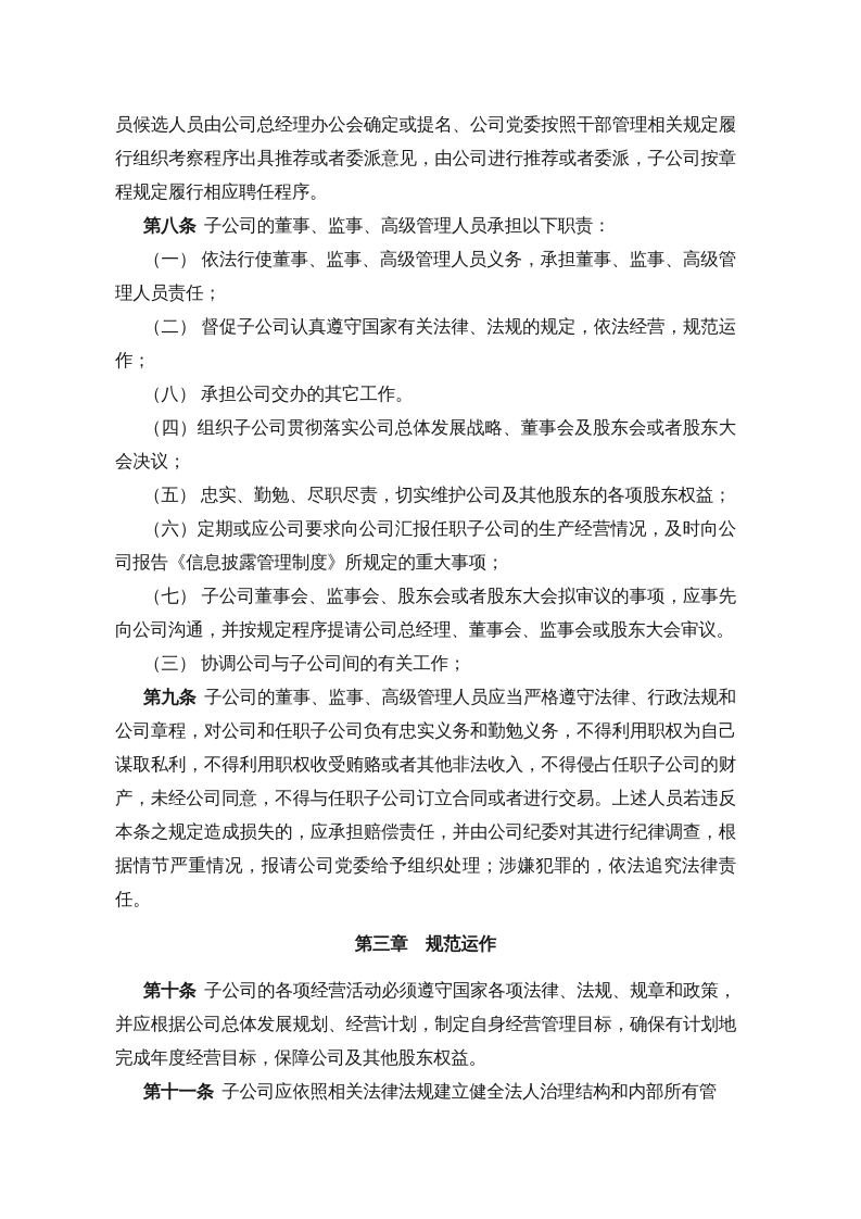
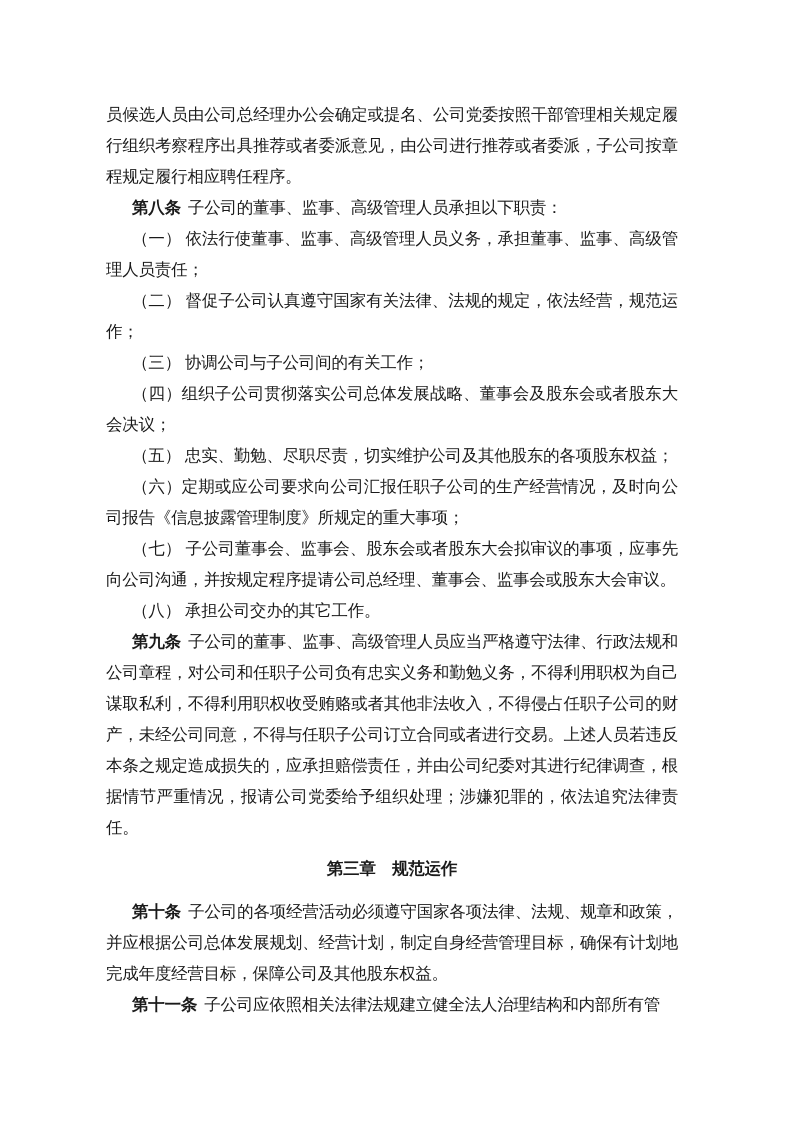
  员候选人员由公司总经理办公会确定或提名、公司党委按照干部管理相关规定履行组织考察程序出具推荐或者委派意见，由公司进行推荐或者委派，子公司按章程规定履行相应聘任程序。
  第八条 子公司的董事、监事、高级管理人员承担以下职责：
  （一） 依法行使董事、监事、高级管理人员义务，承担董事、监事、高级管理人员责任；
  （二） 督促子公司认真遵守国家有关法律、法规的规定，依法经营，规范运作；
- （八） 承担公司交办的其它工作。
+ （三） 协调公司与子公司间的有关工作；
  （四）组织子公司贯彻落实公司总体发展战略、董事会及股东会或者股东大会决议；
  （五） 忠实、勤勉、尽职尽责，切实维护公司及其他股东的各项股东权益；
  （六）定期或应公司要求向公司汇报任职子公司的生产经营情况，及时向公司报告《信息披露管理制度》所规定的重大事项；
  （七） 子公司董事会、监事会、股东会或者股东大会拟审议的事项，应事先向公司沟通，并按规定程序提请公司总经理、董事会、监事会或股东大会审议。
- （三） 协调公司与子公司间的有关工作；
+ （八） 承担公司交办的其它工作。
  第九条 子公司的董事、监事、高级管理人员应当严格遵守法律、行政法规和公司章程，对公司和任职子公司负有忠实义务和勤勉义务，不得利用职权为自己谋取私利，不得利用职权收受贿赂或者其他非法收入，不得侵占任职子公司的财产，未经公司同意，不得与任职子公司订立合同或者进行交易。上述人员若违反本条之规定造成损失的，应承担赔偿责任，并由公司纪委对其进行纪律调查，根据情节严重情况，报请公司党委给予组织处理；涉嫌犯罪的，依法追究法律责任。
  第三章 规范运作
  第十条 子公司的各项经营活动必须遵守国家各项法律、法规、规章和政策，并应根据公司总体发展规划、经营计划，制定自身经营管理目标，确保有计划地完成年度经营目标，保障公司及其他股东权益。
  第十一条 子公司应依照相关法律法规建立健全法人治理结构和内部所有管
